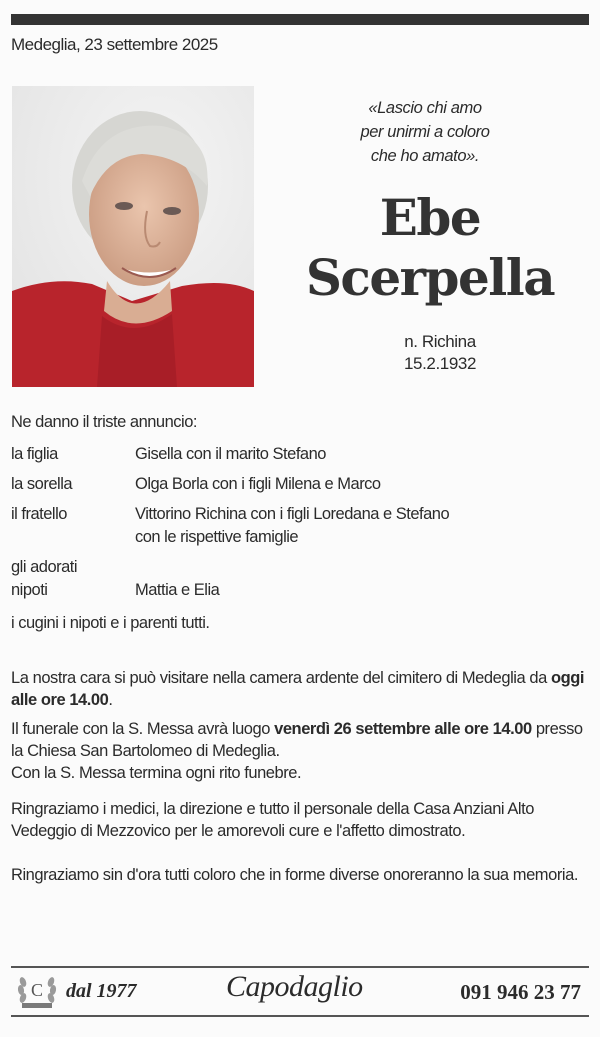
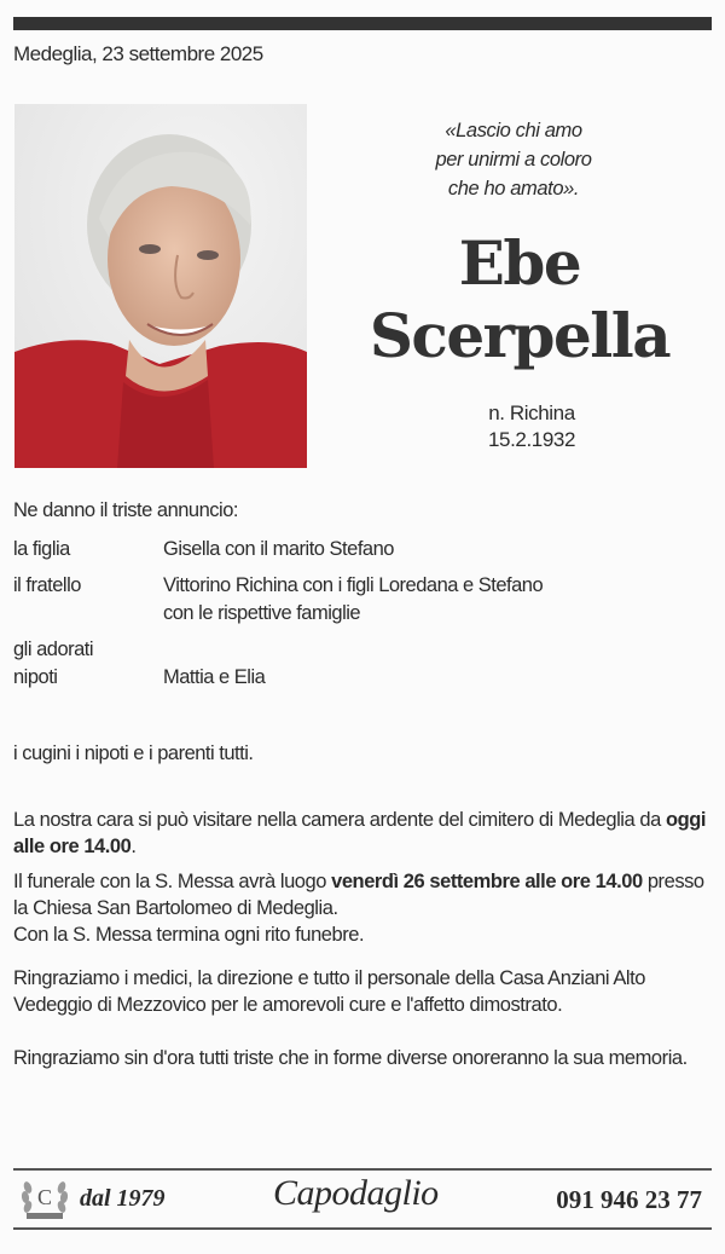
  Medeglia, 23 settembre 2025
  «Lascio chi amo
  per unirmi a coloro
  che ho amato».
  Ebe
  Scerpella
  n. Richina
  15.2.1932
  Ne danno il triste annuncio:
  la figlia
  Gisella con il marito Stefano
- la sorella
- Olga Borla con i figli Milena e Marco
  il fratello
  Vittorino Richina con i figli Loredana e Stefano
  con le rispettive famiglie
  gli adorati
  nipoti
  Mattia e Elia
  i cugini i nipoti e i parenti tutti.
  La nostra cara si può visitare nella camera ardente del cimitero di Medeglia da oggi alle ore 14.00.
  Il funerale con la S. Messa avrà luogo venerdì 26 settembre alle ore 14.00 presso la Chiesa San Bartolomeo di Medeglia.
  Con la S. Messa termina ogni rito funebre.
  Ringraziamo i medici, la direzione e tutto il personale della Casa Anziani Alto Vedeggio di Mezzovico per le amorevoli cure e l'affetto dimostrato.
- Ringraziamo sin d'ora tutti coloro che in forme diverse onoreranno la sua memoria.
+ Ringraziamo sin d'ora tutti triste che in forme diverse onoreranno la sua memoria.
  C
- dal 1977
+ dal 1979
  Capodaglio
  091 946 23 77
